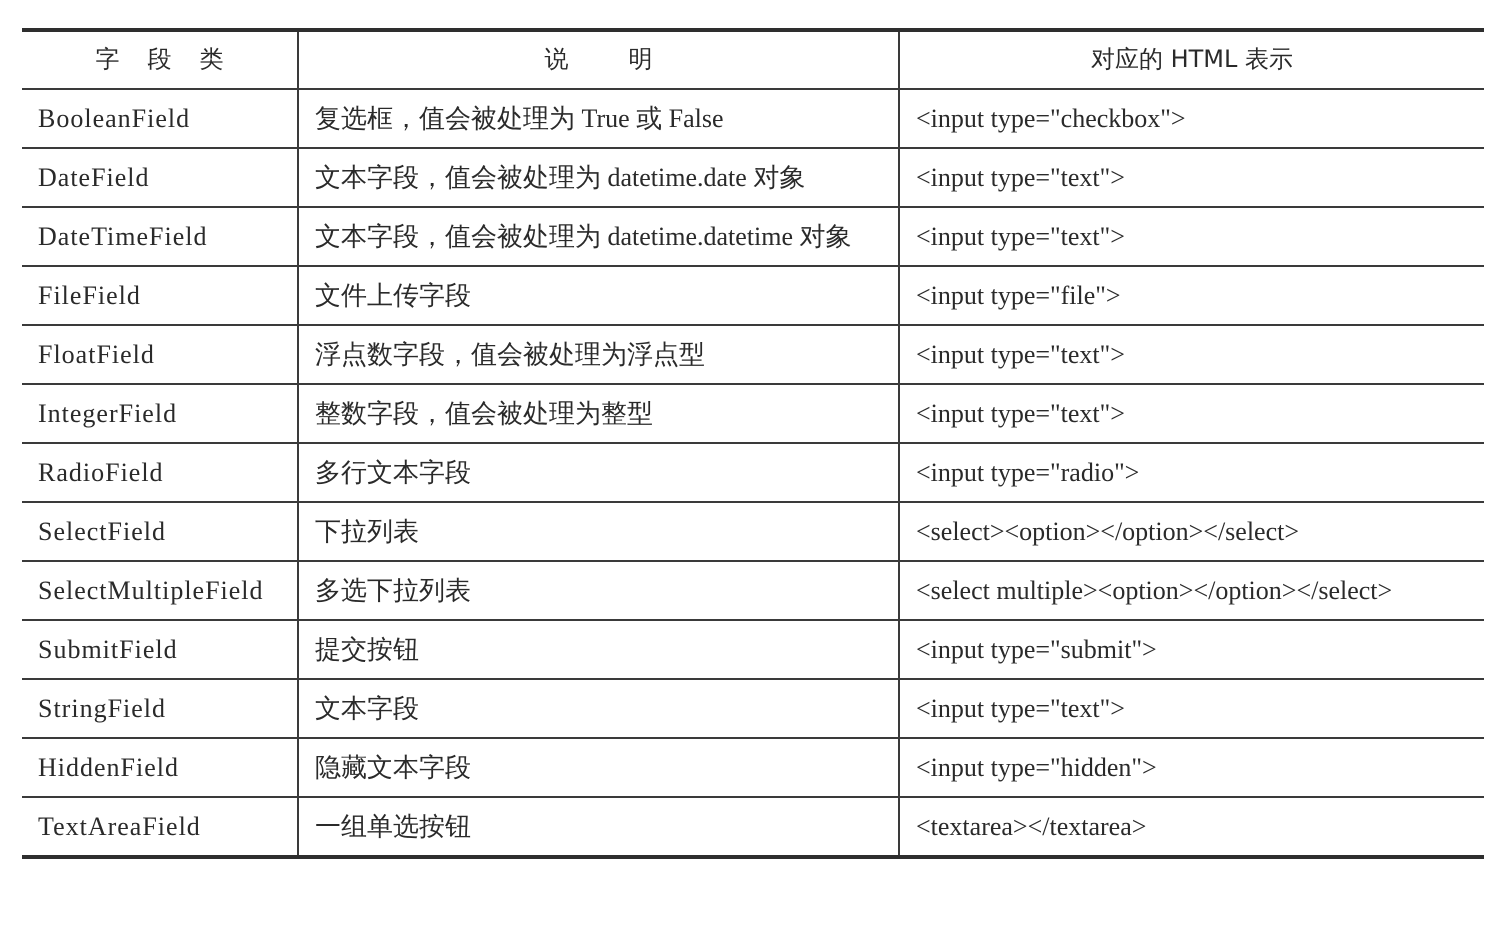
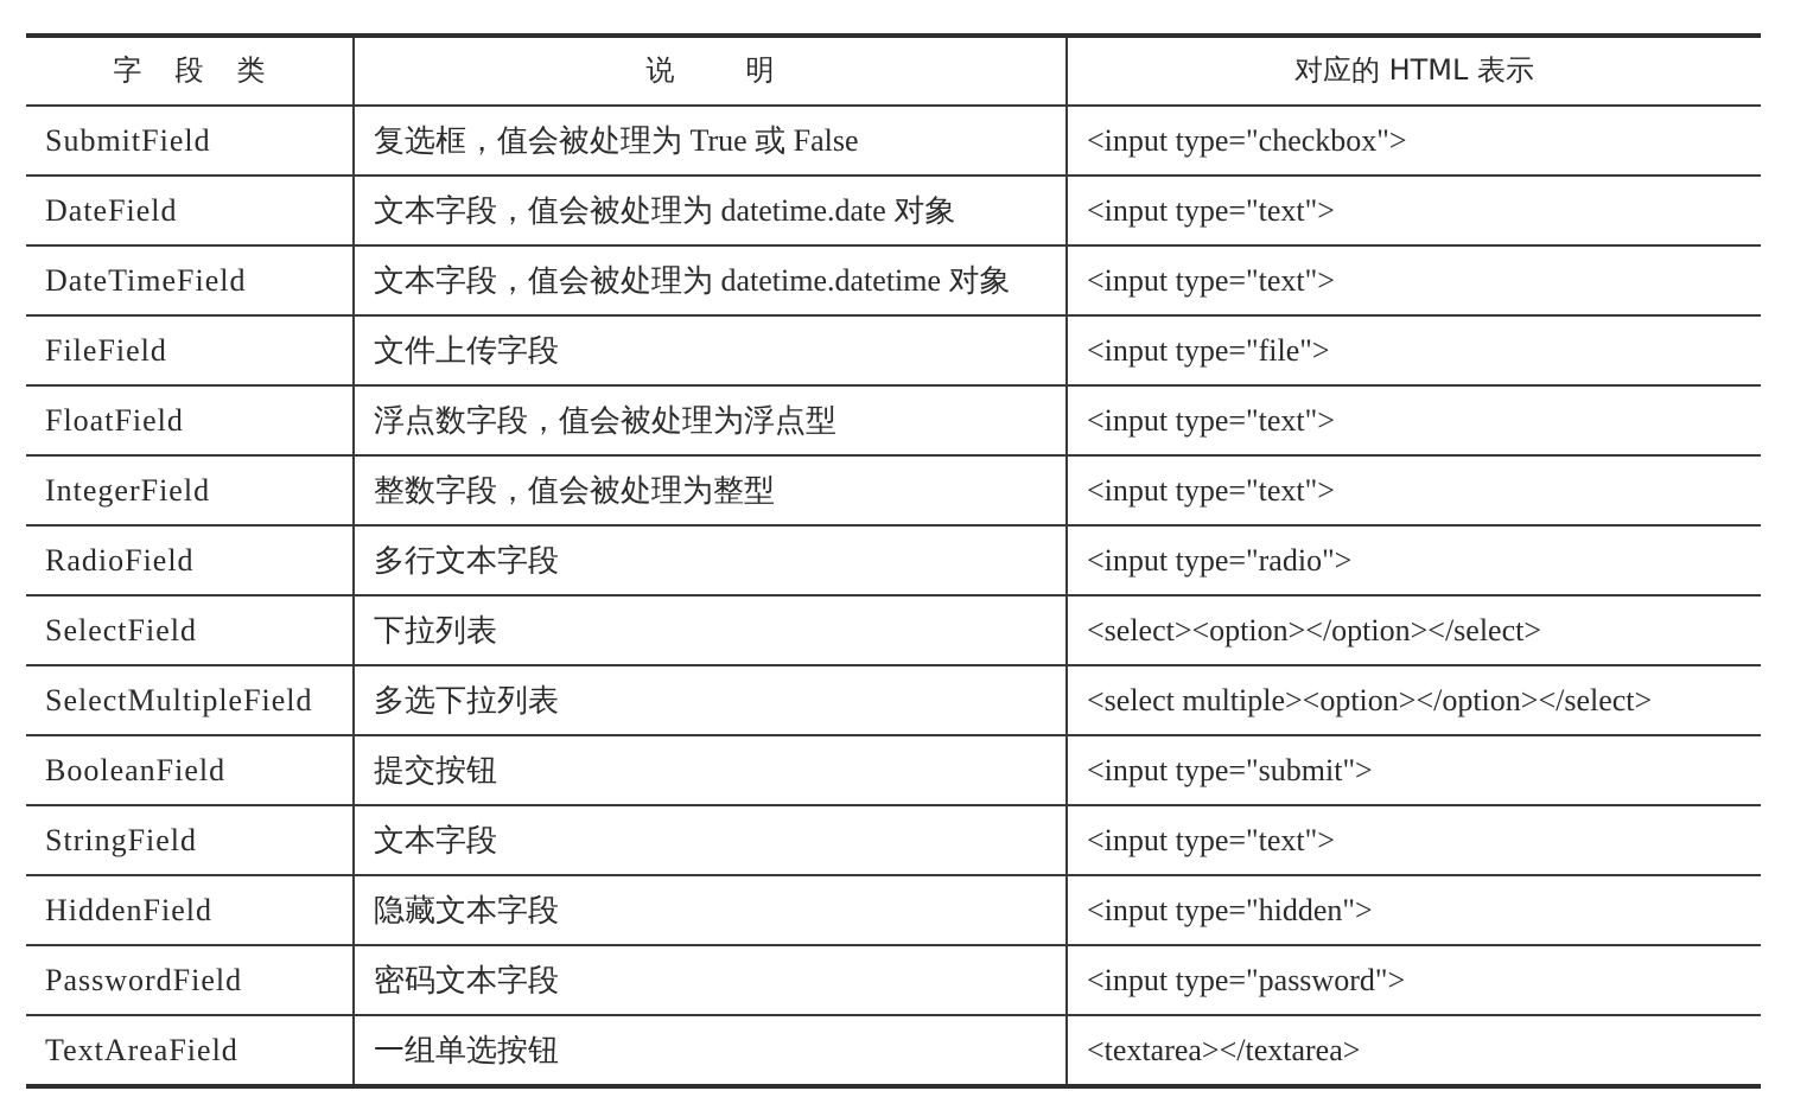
  字段类	说明	对应的 HTML 表示
- BooleanField	复选框，值会被处理为 True 或 False	<input type="checkbox">
+ SubmitField	复选框，值会被处理为 True 或 False	<input type="checkbox">
  DateField	文本字段，值会被处理为 datetime.date 对象	<input type="text">
  DateTimeField	文本字段，值会被处理为 datetime.datetime 对象	<input type="text">
  FileField	文件上传字段	<input type="file">
  FloatField	浮点数字段，值会被处理为浮点型	<input type="text">
  IntegerField	整数字段，值会被处理为整型	<input type="text">
  RadioField	多行文本字段	<input type="radio">
  SelectField	下拉列表	<select><option></option></select>
  SelectMultipleField	多选下拉列表	<select multiple><option></option></select>
- SubmitField	提交按钮	<input type="submit">
+ BooleanField	提交按钮	<input type="submit">
  StringField	文本字段	<input type="text">
  HiddenField	隐藏文本字段	<input type="hidden">
+ PasswordField	密码文本字段	<input type="password">
  TextAreaField	一组单选按钮	<textarea></textarea>
